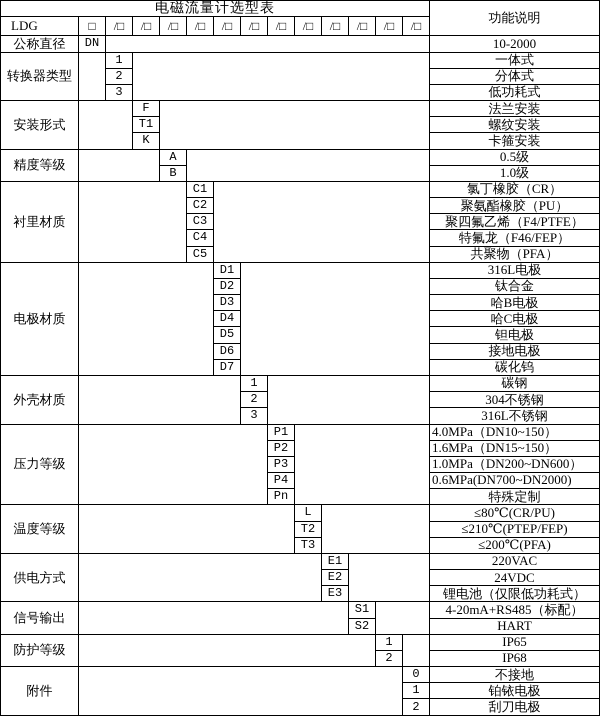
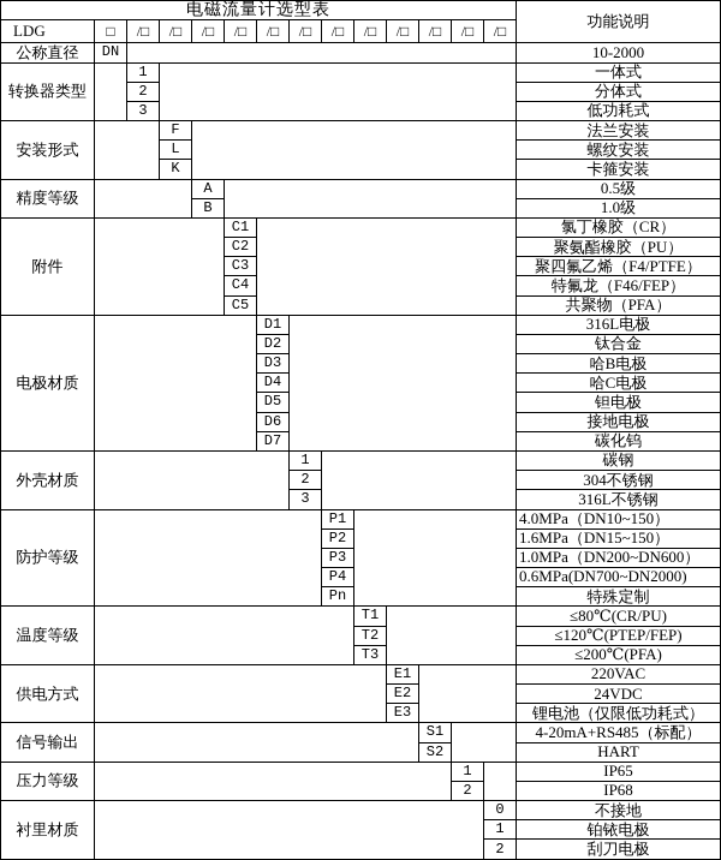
  电磁流量计选型表	功能说明
  LDG	□	/□	/□	/□	/□	/□	/□	/□	/□	/□	/□	/□	/□
  公称直径	DN		10-2000
  转换器类型		1		一体式
  2	分体式
  3	低功耗式
  安装形式		F		法兰安装
- T1	螺纹安装
+ L	螺纹安装
  K	卡箍安装
  精度等级		A		0.5级
  B	1.0级
- 衬里材质		C1		氯丁橡胶（CR）
+ 附件		C1		氯丁橡胶（CR）
  C2	聚氨酯橡胶（PU）
  C3	聚四氟乙烯（F4/PTFE）
  C4	特氟龙（F46/FEP）
  C5	共聚物（PFA）
  电极材质		D1		316L电极
  D2	钛合金
  D3	哈B电极
  D4	哈C电极
  D5	钽电极
  D6	接地电极
  D7	碳化钨
  外壳材质		1		碳钢
  2	304不锈钢
  3	316L不锈钢
- 压力等级		P1		4.0MPa（DN10~150）
+ 防护等级		P1		4.0MPa（DN10~150）
  P2	1.6MPa（DN15~150）
  P3	1.0MPa（DN200~DN600）
  P4	0.6MPa(DN700~DN2000)
  Pn	特殊定制
- 温度等级		L		≤80℃(CR/PU)
+ 温度等级		T1		≤80℃(CR/PU)
- T2	≤210℃(PTEP/FEP)
+ T2	≤120℃(PTEP/FEP)
  T3	≤200℃(PFA)
  供电方式		E1		220VAC
  E2	24VDC
  E3	锂电池（仅限低功耗式）
  信号输出		S1		4-20mA+RS485（标配）
  S2	HART
- 防护等级		1		IP65
+ 压力等级		1		IP65
  2	IP68
- 附件		0	不接地
+ 衬里材质		0	不接地
  1	铂铱电极
  2	刮刀电极
